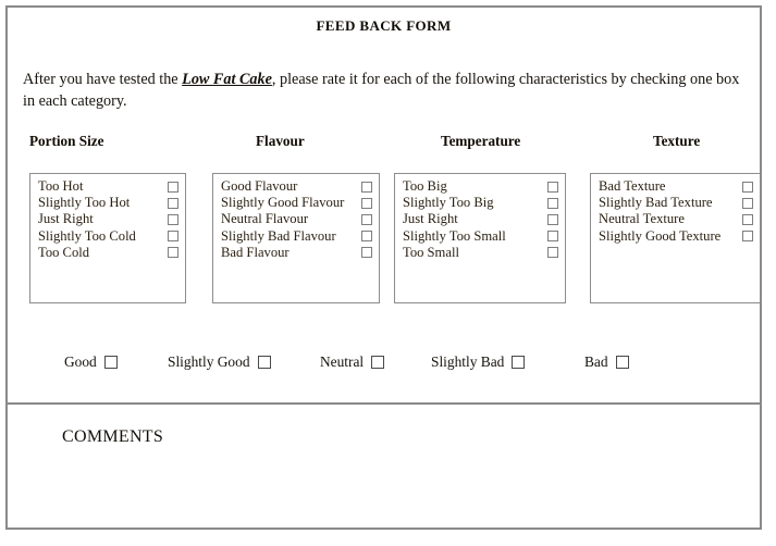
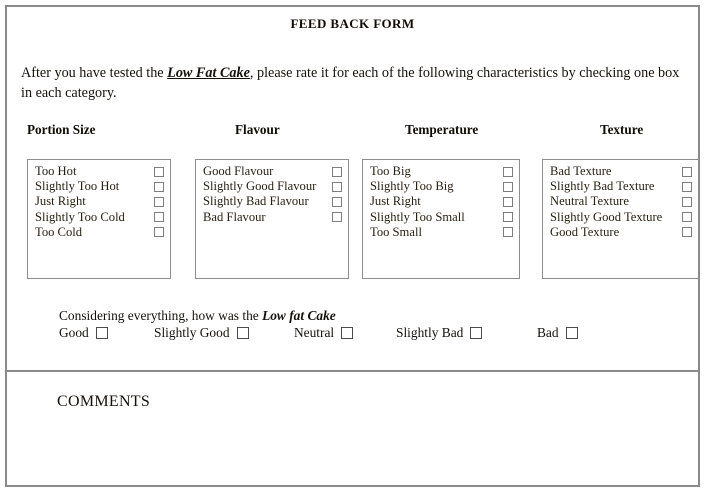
  FEED BACK FORM
  After you have tested the Low Fat Cake, please rate it for each of the following characteristics by checking one box in each category.
  Portion Size
  Flavour
  Temperature
  Texture
  Too Hot
  Slightly Too Hot
  Just Right
  Slightly Too Cold
  Too Cold
  Good Flavour
  Slightly Good Flavour
- Neutral Flavour
  Slightly Bad Flavour
  Bad Flavour
  Too Big
  Slightly Too Big
  Just Right
  Slightly Too Small
  Too Small
  Bad Texture
  Slightly Bad Texture
  Neutral Texture
  Slightly Good Texture
+ Good Texture
+ Considering everything, how was the Low fat Cake
  Good
  Slightly Good
  Neutral
  Slightly Bad
  Bad
  COMMENTS
